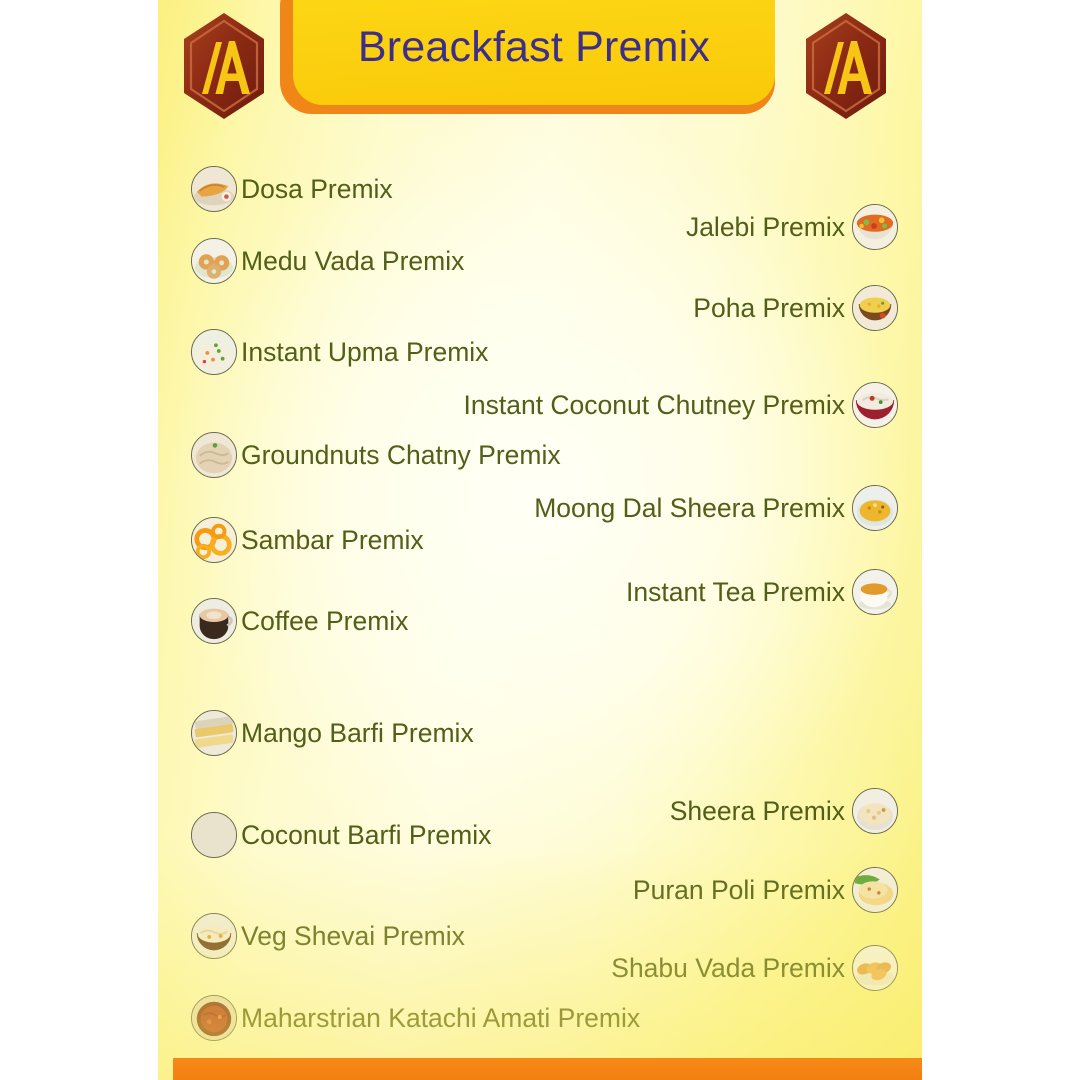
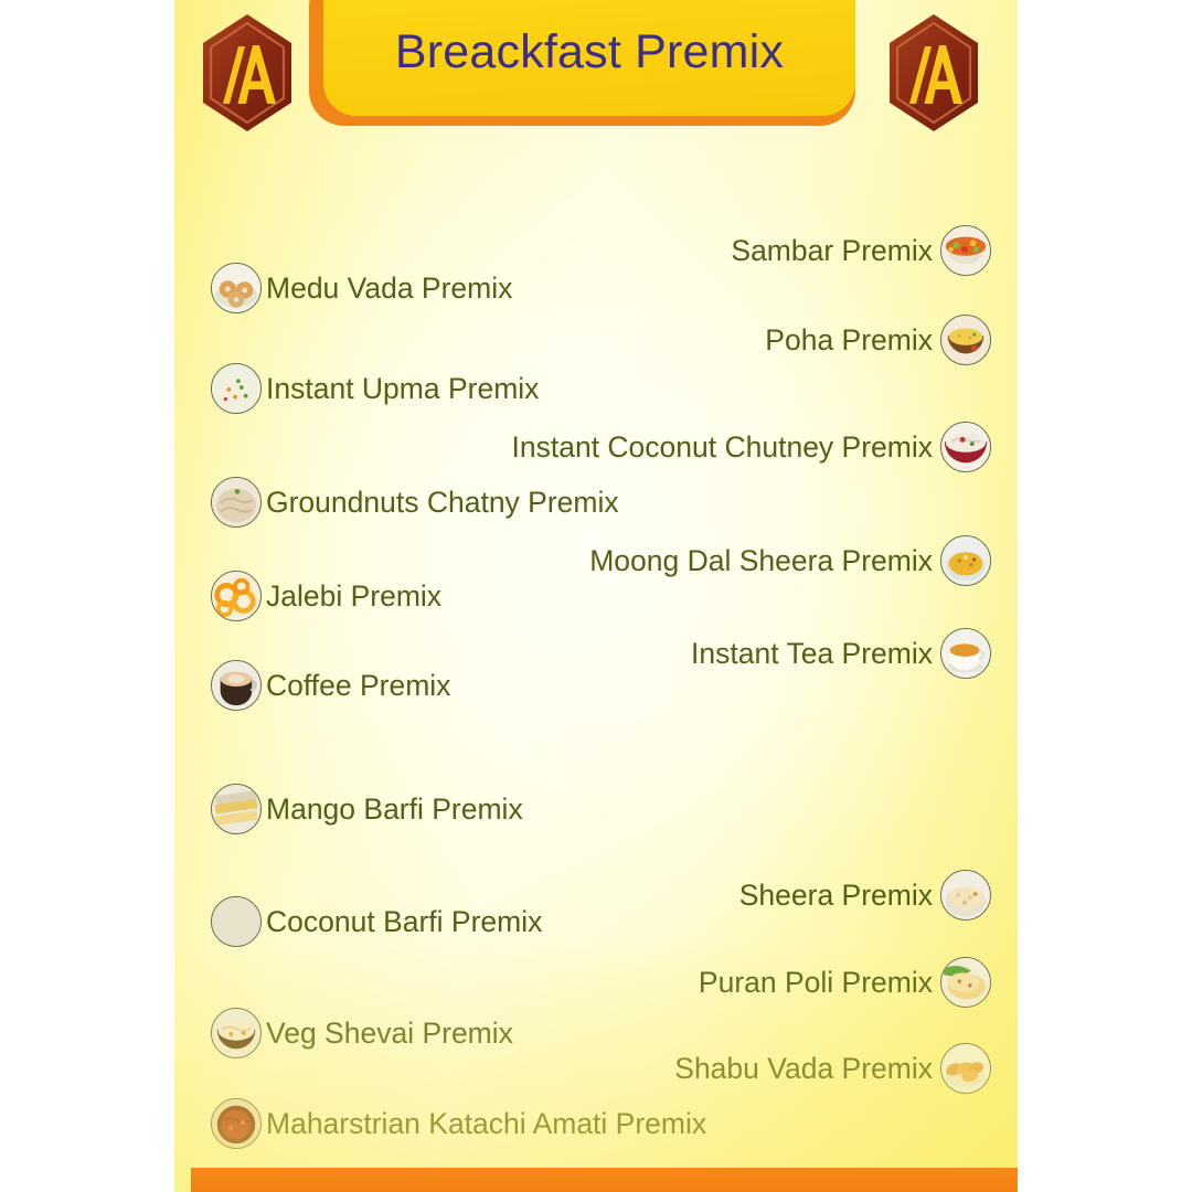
  Breackfast Premix
- Dosa Premix
- Jalebi Premix
+ Sambar Premix
  Medu Vada Premix
  Poha Premix
  Instant Upma Premix
  Instant Coconut Chutney Premix
  Groundnuts Chatny Premix
  Moong Dal Sheera Premix
- Sambar Premix
+ Jalebi Premix
  Instant Tea Premix
  Coffee Premix
  Mango Barfi Premix
  Sheera Premix
  Coconut Barfi Premix
